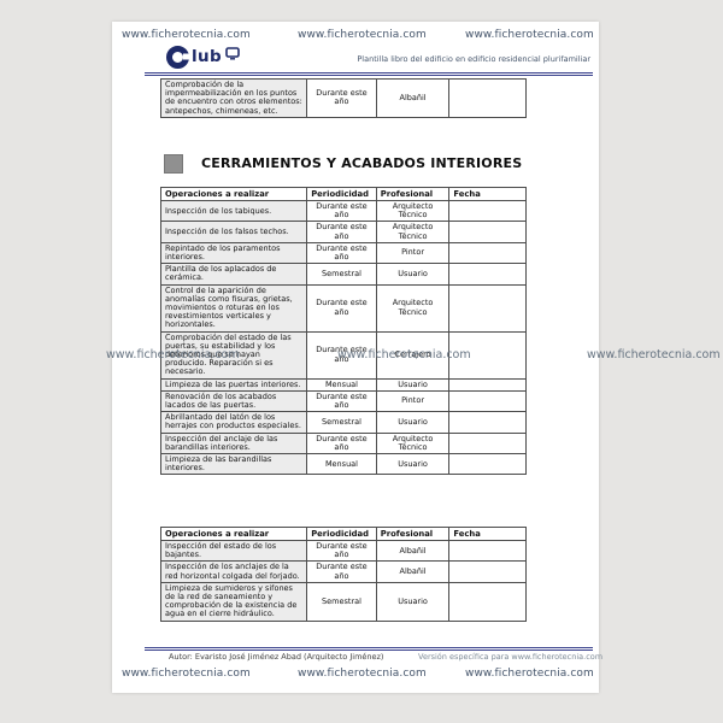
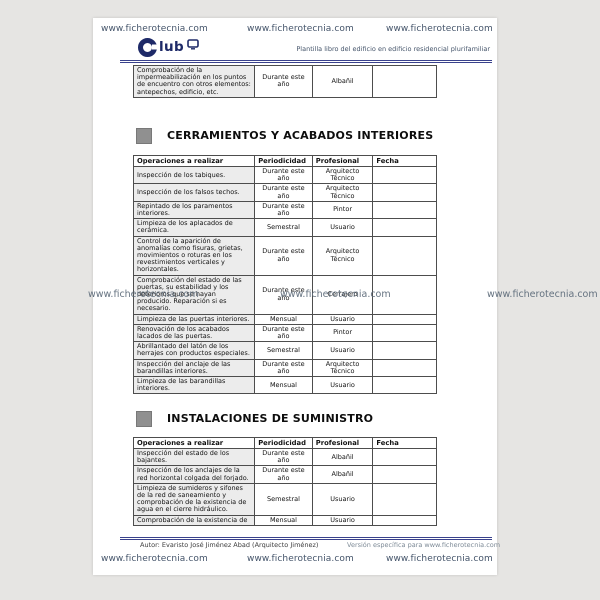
  www.ficherotecnia.com
  www.ficherotecnia.com
  www.ficherotecnia.com
  lub
  Plantilla libro del edificio en edificio residencial plurifamiliar
- Comprobación de la impermeabilización en los puntos de encuentro con otros elementos: antepechos, chimeneas, etc.	Durante este año	Albañil
+ Comprobación de la impermeabilización en los puntos de encuentro con otros elementos: antepechos, edificio, etc.	Durante este año	Albañil
  CERRAMIENTOS Y ACABADOS INTERIORES
  Operaciones a realizar	Periodicidad	Profesional	Fecha
  Inspección de los tabiques.	Durante este año	Arquitecto Técnico
  Inspección de los falsos techos.	Durante este año	Arquitecto Técnico
  Repintado de los paramentos interiores.	Durante este año	Pintor
- Plantilla de los aplacados de cerámica.	Semestral	Usuario
+ Limpieza de los aplacados de cerámica.	Semestral	Usuario
  Control de la aparición de anomalías como fisuras, grietas, movimientos o roturas en los revestimientos verticales y horizontales.	Durante este año	Arquitecto Técnico
  Comprobación del estado de las puertas, su estabilidad y los deterioros que se hayan producido. Reparación si es necesario.	Durante este año	Cerrajero
  Limpieza de las puertas interiores.	Mensual	Usuario
  Renovación de los acabados lacados de las puertas.	Durante este año	Pintor
  Abrillantado del latón de los herrajes con productos especiales.	Semestral	Usuario
  Inspección del anclaje de las barandillas interiores.	Durante este año	Arquitecto Técnico
  Limpieza de las barandillas interiores.	Mensual	Usuario
+ INSTALACIONES DE SUMINISTRO
  Operaciones a realizar	Periodicidad	Profesional	Fecha
  Inspección del estado de los bajantes.	Durante este año	Albañil
  Inspección de los anclajes de la red horizontal colgada del forjado.	Durante este año	Albañil
  Limpieza de sumideros y sifones de la red de saneamiento y comprobación de la existencia de agua en el cierre hidráulico.	Semestral	Usuario
+ Comprobación de la existencia de	Mensual	Usuario
  Autor: Evaristo José Jiménez Abad (Arquitecto Jiménez)
  Versión específica para www.ficherotecnia.com
  www.ficherotecnia.com
  www.ficherotecnia.com
  www.ficherotecnia.com
  www.ficherotecnia.com
  www.ficherotecnia.com
  www.ficherotecnia.com
